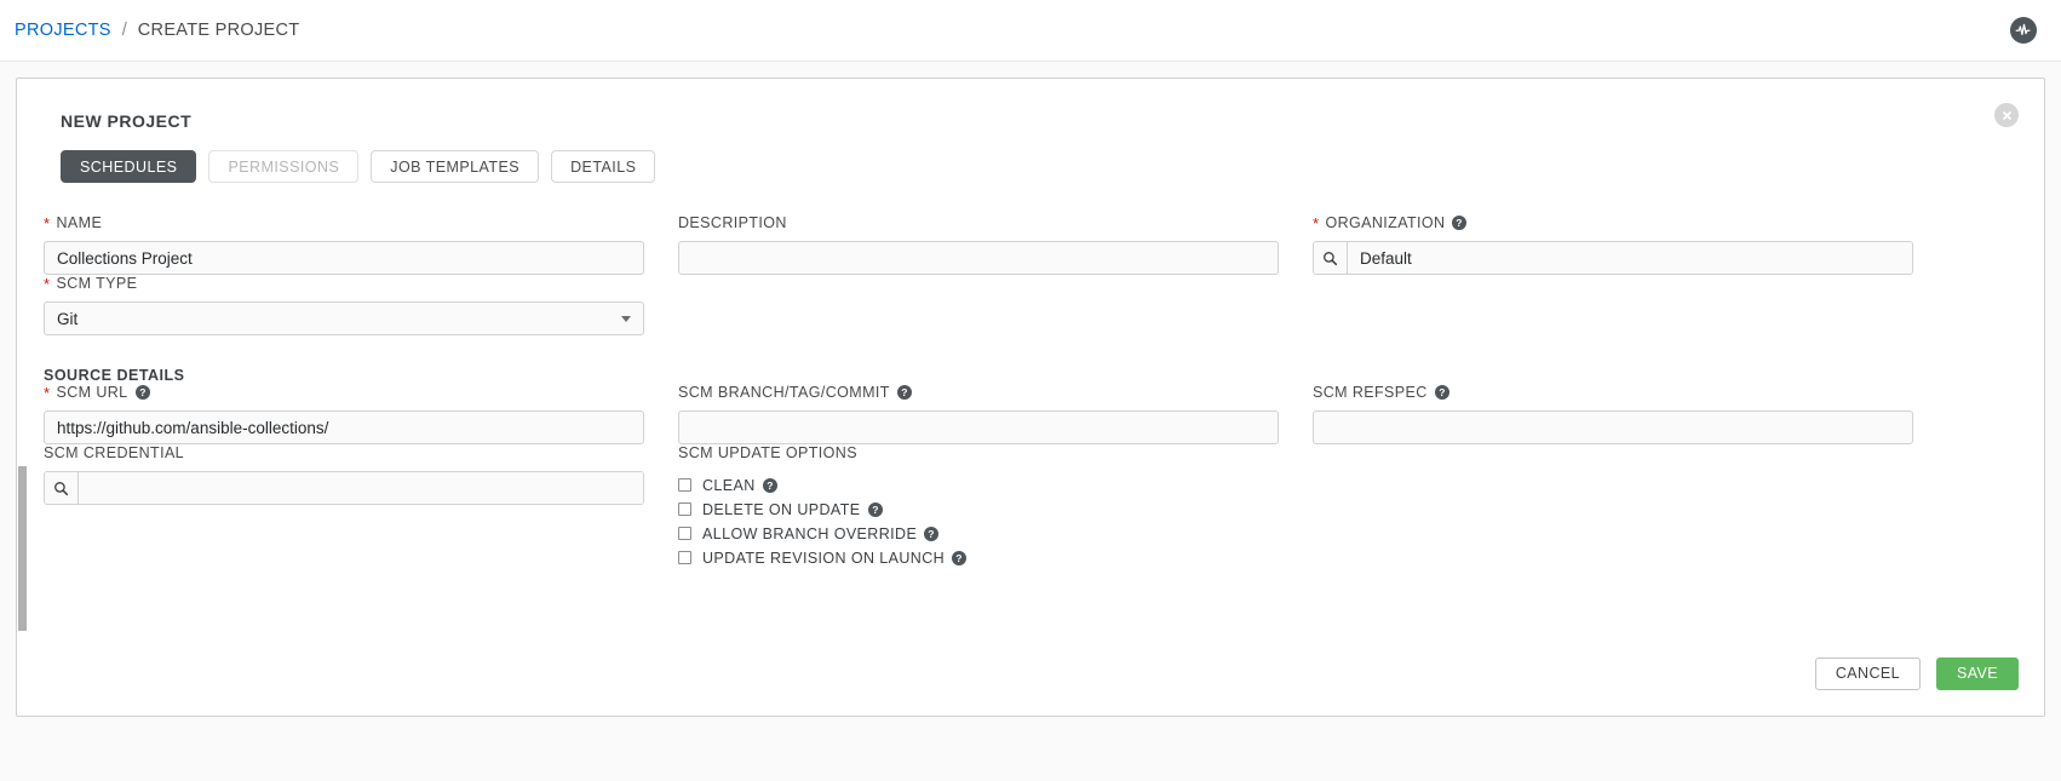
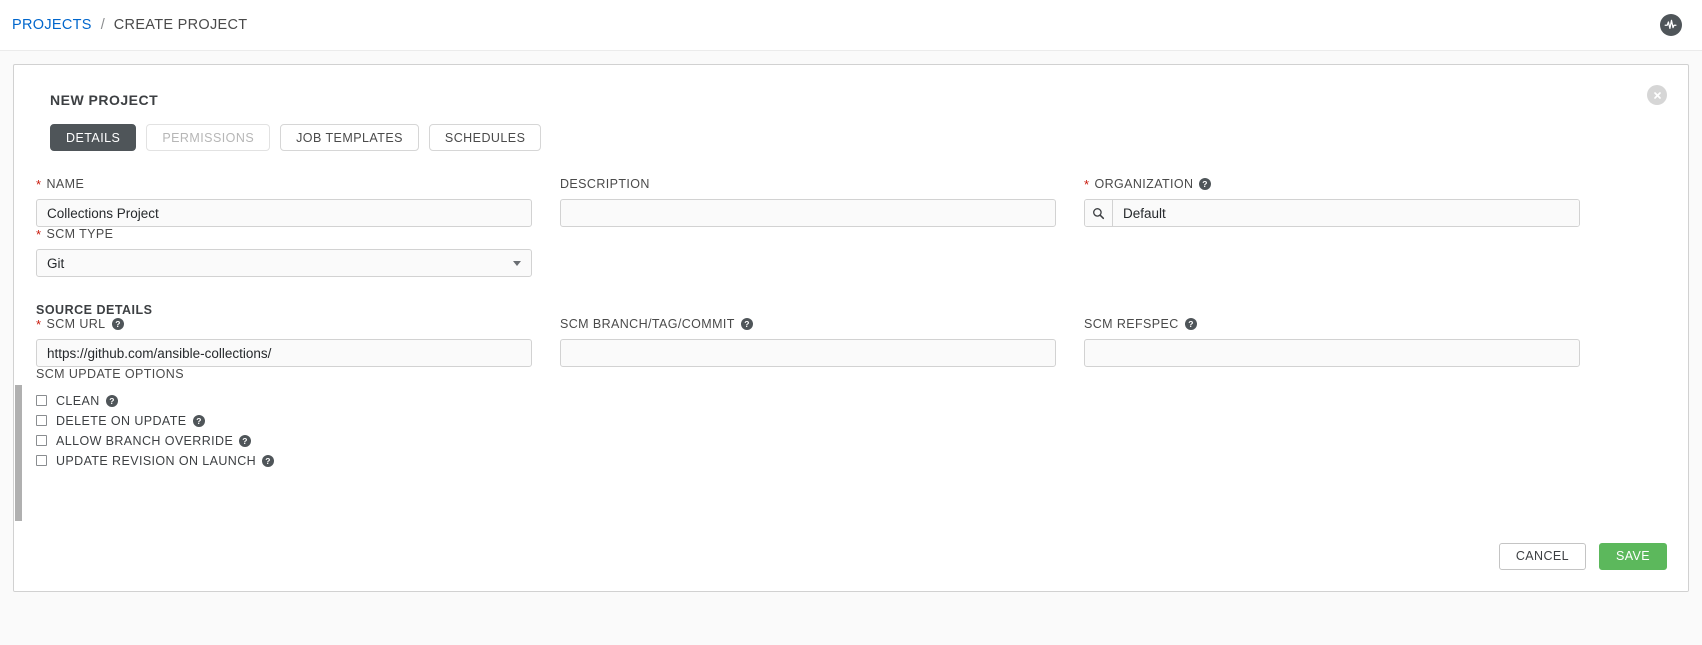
  PROJECTS
  /
  CREATE PROJECT
  NEW PROJECT
- SCHEDULES
+ DETAILS
  PERMISSIONS
  JOB TEMPLATES
- DETAILS
+ SCHEDULES
  *
  NAME
  Collections Project
  DESCRIPTION
  *
  ORGANIZATION
  ?
  Default
  *
  SCM TYPE
  Git
  SOURCE DETAILS
  *
  SCM URL
  ?
  https://github.com/ansible-collections/
  SCM BRANCH/TAG/COMMIT
  ?
  SCM REFSPEC
  ?
- SCM CREDENTIAL
  SCM UPDATE OPTIONS
  CLEAN
  ?
  DELETE ON UPDATE
  ?
  ALLOW BRANCH OVERRIDE
  ?
  UPDATE REVISION ON LAUNCH
  ?
  CANCEL
  SAVE
